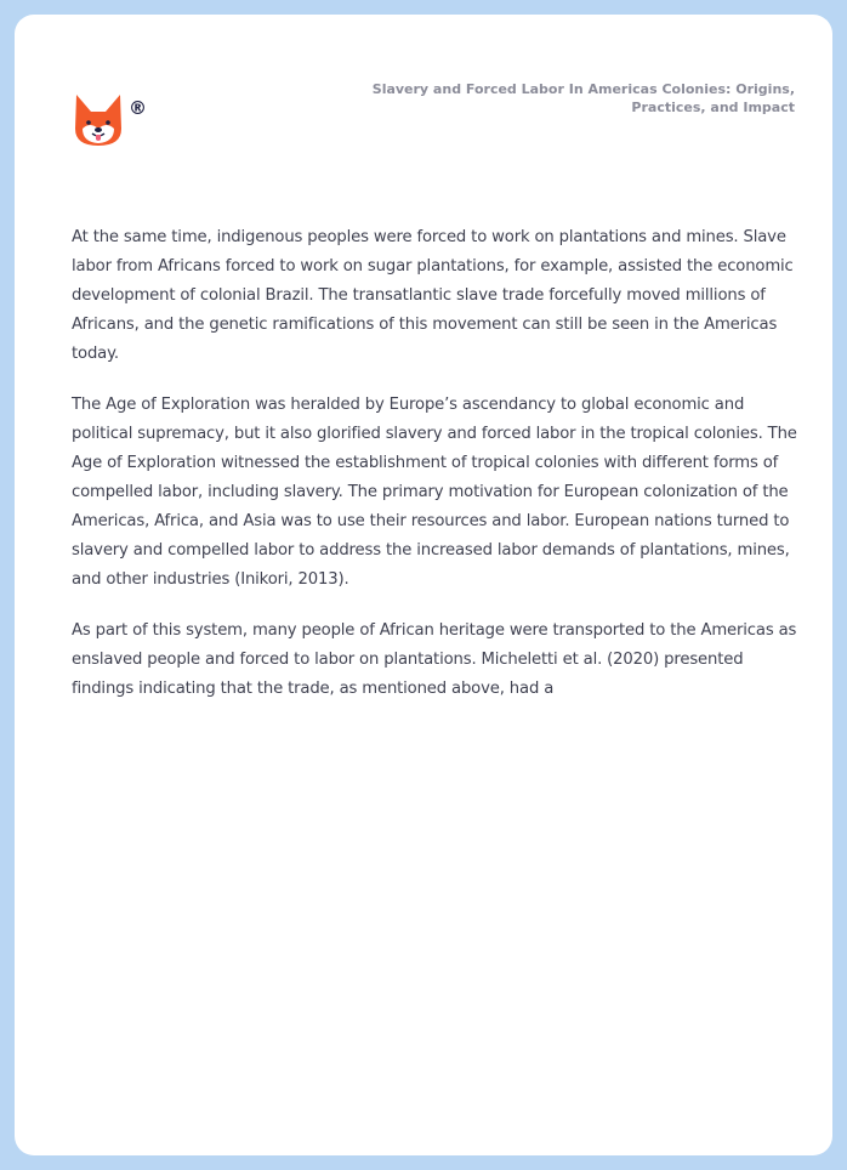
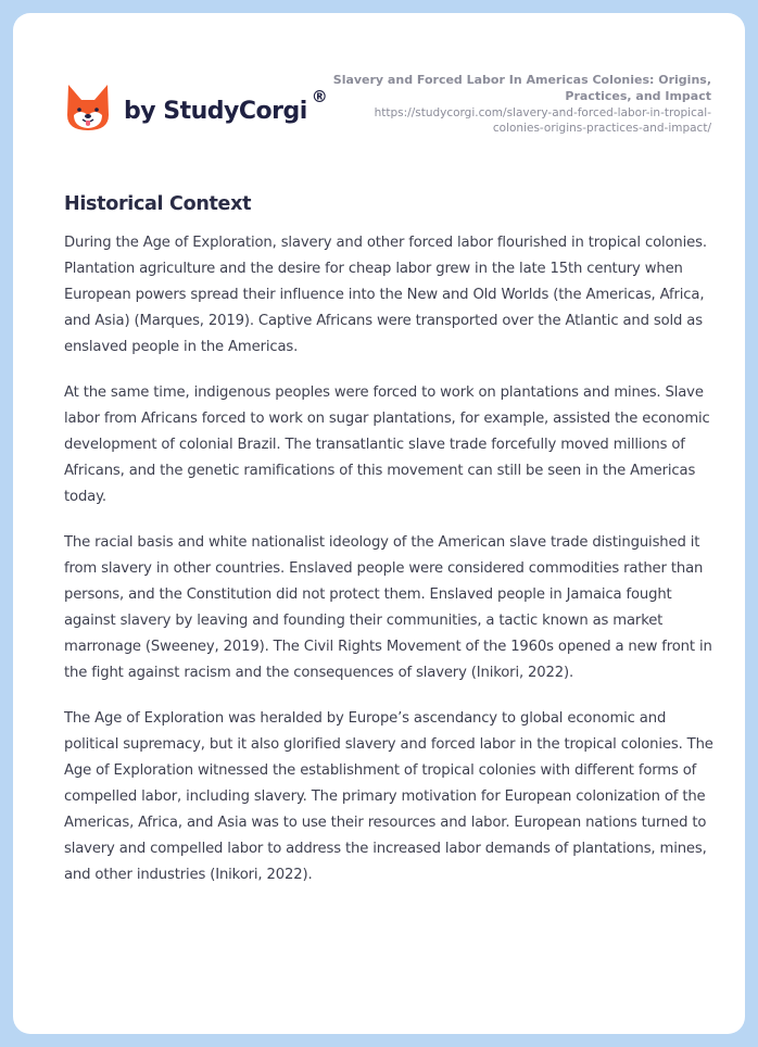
+ by StudyCorgi
  ®
  Slavery and Forced Labor In Americas Colonies: Origins, Practices, and Impact
+ https://studycorgi.com/slavery-and-forced-labor-in-tropical-colonies-origins-practices-and-impact/
+ Historical Context
+ During the Age of Exploration, slavery and other forced labor flourished in tropical colonies. Plantation agriculture and the desire for cheap labor grew in the late 15th century when European powers spread their influence into the New and Old Worlds (the Americas, Africa, and Asia) (Marques, 2019). Captive Africans were transported over the Atlantic and sold as enslaved people in the Americas.
  At the same time, indigenous peoples were forced to work on plantations and mines. Slave labor from Africans forced to work on sugar plantations, for example, assisted the economic development of colonial Brazil. The transatlantic slave trade forcefully moved millions of Africans, and the genetic ramifications of this movement can still be seen in the Americas today.
+ The racial basis and white nationalist ideology of the American slave trade distinguished it from slavery in other countries. Enslaved people were considered commodities rather than persons, and the Constitution did not protect them. Enslaved people in Jamaica fought against slavery by leaving and founding their communities, a tactic known as market marronage (Sweeney, 2019). The Civil Rights Movement of the 1960s opened a new front in the fight against racism and the consequences of slavery (Inikori, 2022).
- The Age of Exploration was heralded by Europe’s ascendancy to global economic and political supremacy, but it also glorified slavery and forced labor in the tropical colonies. The Age of Exploration witnessed the establishment of tropical colonies with different forms of compelled labor, including slavery. The primary motivation for European colonization of the Americas, Africa, and Asia was to use their resources and labor. European nations turned to slavery and compelled labor to address the increased labor demands of plantations, mines, and other industries (Inikori, 2013).
+ The Age of Exploration was heralded by Europe’s ascendancy to global economic and political supremacy, but it also glorified slavery and forced labor in the tropical colonies. The Age of Exploration witnessed the establishment of tropical colonies with different forms of compelled labor, including slavery. The primary motivation for European colonization of the Americas, Africa, and Asia was to use their resources and labor. European nations turned to slavery and compelled labor to address the increased labor demands of plantations, mines, and other industries (Inikori, 2022).
- As part of this system, many people of African heritage were transported to the Americas as enslaved people and forced to labor on plantations. Micheletti et al. (2020) presented findings indicating that the trade, as mentioned above, had a
